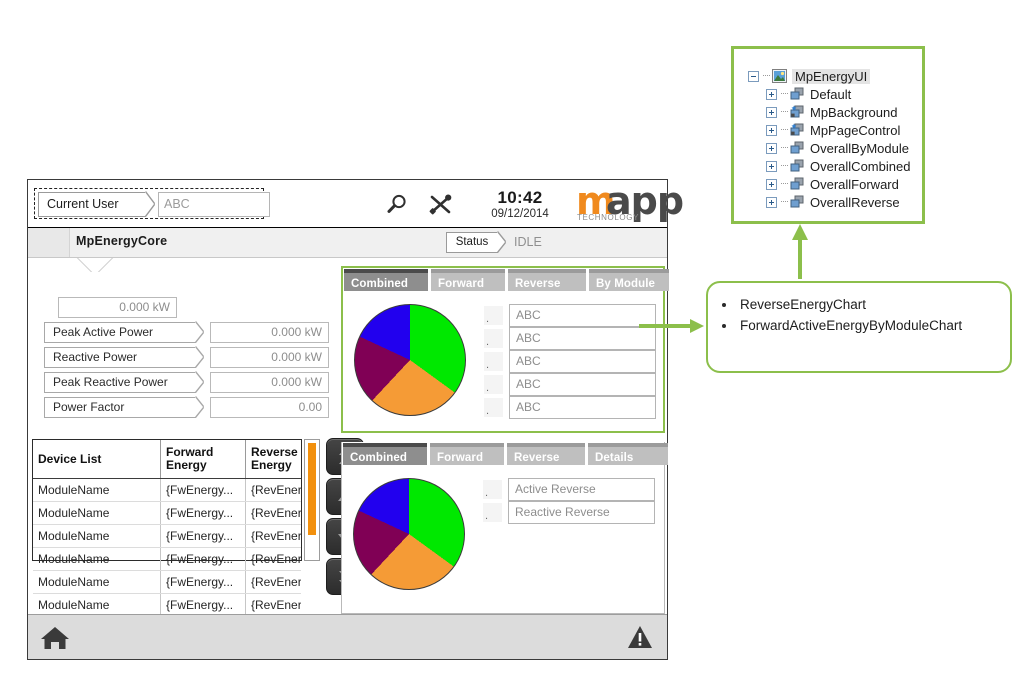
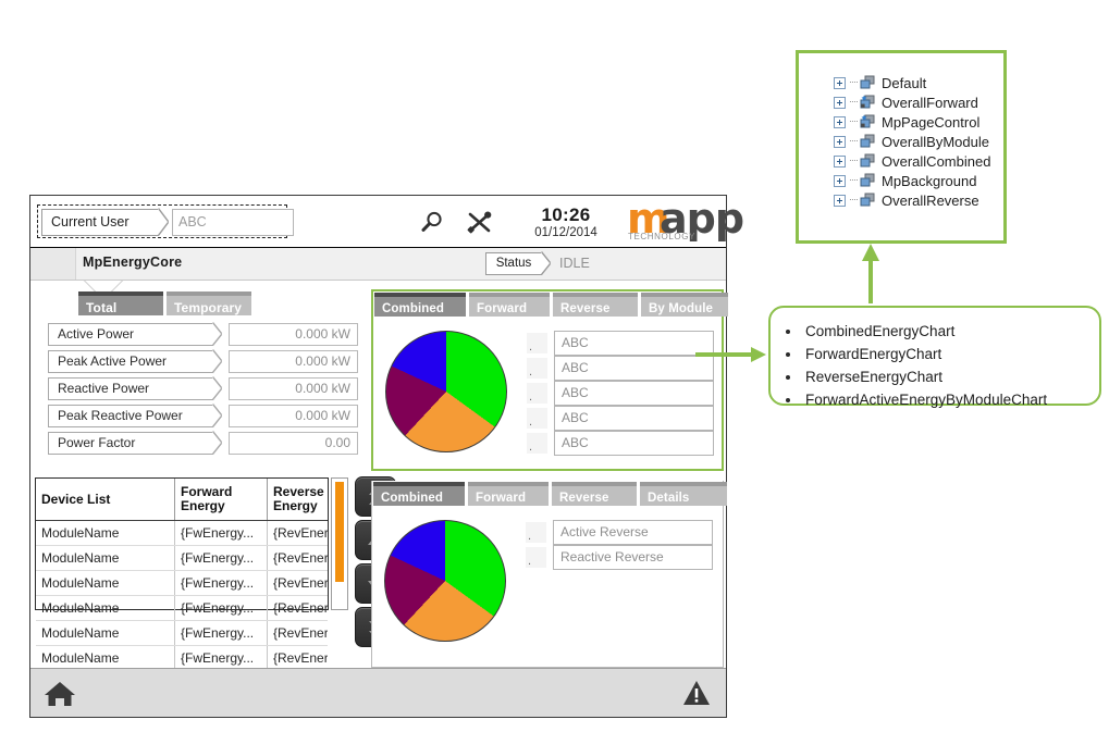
  Current User
  ABC
- 10:42
+ 10:26
- 09/12/2014
+ 01/12/2014
  m
  app
  TECHNOLOGY
  MpEnergyCore
  Status
  IDLE
+ Total
+ Temporary
+ Active Power
  0.000 kW
  Peak Active Power
  0.000 kW
  Reactive Power
  0.000 kW
  Peak Reactive Power
  0.000 kW
  Power Factor
  0.00
  Device List	Forward Energy	Reverse Energy
  ModuleName	{FwEnergy...	{RevEner
  ModuleName	{FwEnergy...	{RevEner
  ModuleName	{FwEnergy...	{RevEner
  ModuleName	{FwEnergy...	{RevEner
  ModuleName	{FwEnergy...	{RevEner
  ModuleName	{FwEnergy...	{RevEner
  Combined
  Forward
  Reverse
  By Module
  ABC
  ABC
  ABC
  ABC
  ABC
  Combined
  Forward
  Reverse
  Details
  Active Reverse
  Reactive Reverse
- MpEnergyUI
  Default
- MpBackground
+ OverallForward
  MpPageControl
  OverallByModule
  OverallCombined
- OverallForward
+ MpBackground
  OverallReverse
+ CombinedEnergyChart
+ ForwardEnergyChart
  ReverseEnergyChart
  ForwardActiveEnergyByModuleChart
